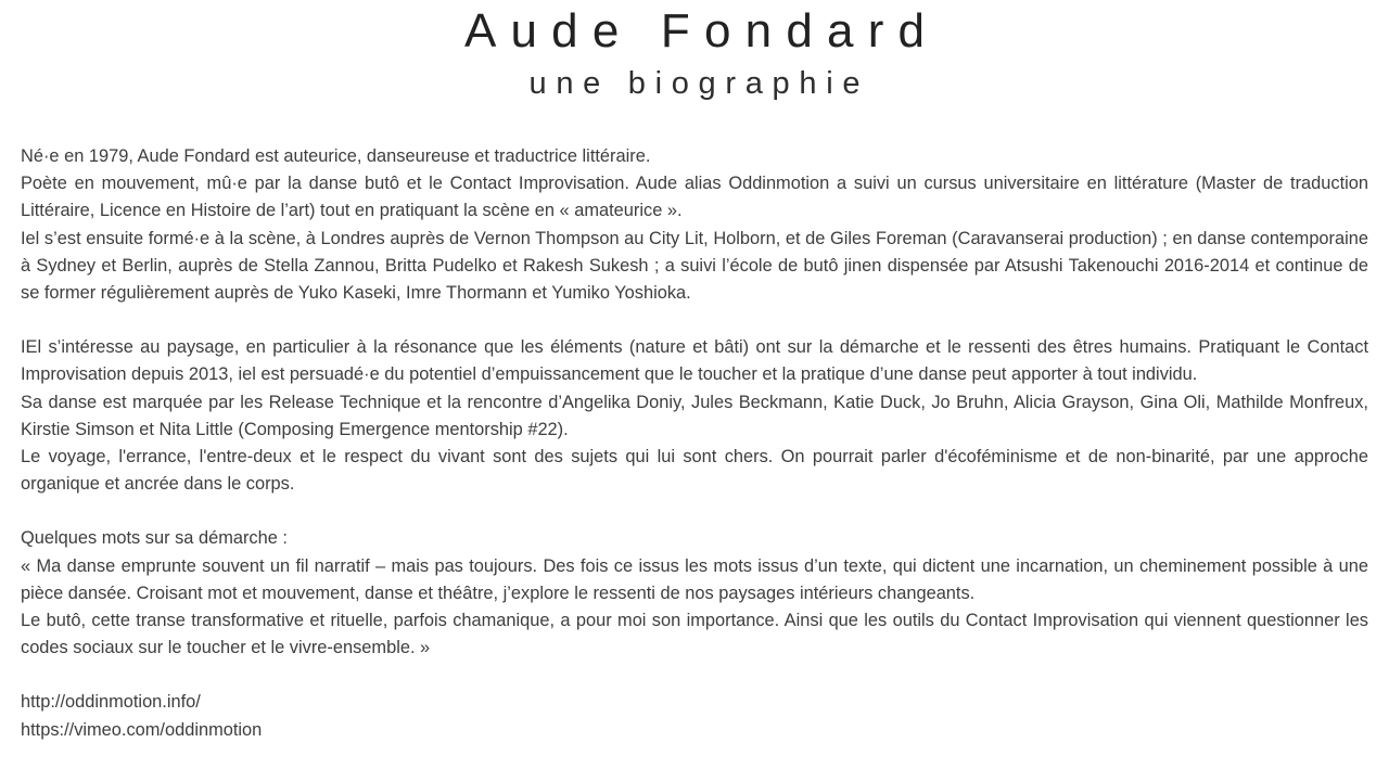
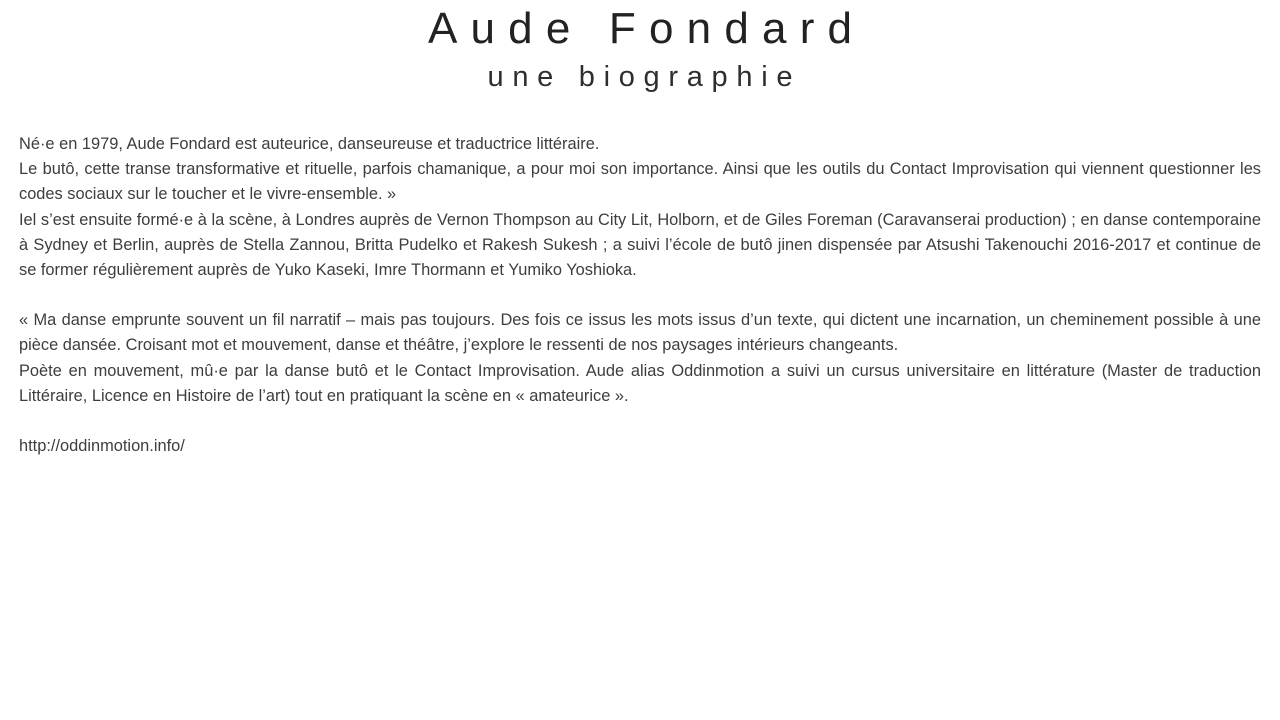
  Aude Fondard
  une biographie
  Né·e en 1979, Aude Fondard est auteurice, danseureuse et traductrice littéraire.
- Poète en mouvement, mû·e par la danse butô et le Contact Improvisation. Aude alias Oddinmotion a suivi un cursus universitaire en littérature (Master de traduction Littéraire, Licence en Histoire de l’art) tout en pratiquant la scène en « amateurice ».
+ Le butô, cette transe transformative et rituelle, parfois chamanique, a pour moi son importance. Ainsi que les outils du Contact Improvisation qui viennent questionner les codes sociaux sur le toucher et le vivre-ensemble. »
- Iel s’est ensuite formé·e à la scène, à Londres auprès de Vernon Thompson au City Lit, Holborn, et de Giles Foreman (Caravanserai production) ; en danse contemporaine à Sydney et Berlin, auprès de Stella Zannou, Britta Pudelko et Rakesh Sukesh ; a suivi l’école de butô jinen dispensée par Atsushi Takenouchi 2016-2014 et continue de se former régulièrement auprès de Yuko Kaseki, Imre Thormann et Yumiko Yoshioka.
+ Iel s’est ensuite formé·e à la scène, à Londres auprès de Vernon Thompson au City Lit, Holborn, et de Giles Foreman (Caravanserai production) ; en danse contemporaine à Sydney et Berlin, auprès de Stella Zannou, Britta Pudelko et Rakesh Sukesh ; a suivi l’école de butô jinen dispensée par Atsushi Takenouchi 2016-2017 et continue de se former régulièrement auprès de Yuko Kaseki, Imre Thormann et Yumiko Yoshioka.
- IEl s’intéresse au paysage, en particulier à la résonance que les éléments (nature et bâti) ont sur la démarche et le ressenti des êtres humains. Pratiquant le Contact Improvisation depuis 2013, iel est persuadé·e du potentiel d’empuissancement que le toucher et la pratique d’une danse peut apporter à tout individu.
- Sa danse est marquée par les Release Technique et la rencontre d’Angelika Doniy, Jules Beckmann, Katie Duck, Jo Bruhn, Alicia Grayson, Gina Oli, Mathilde Monfreux, Kirstie Simson et Nita Little (Composing Emergence mentorship #22).
- Le voyage, l'errance, l'entre-deux et le respect du vivant sont des sujets qui lui sont chers. On pourrait parler d'écoféminisme et de non-binarité, par une approche organique et ancrée dans le corps.
- Quelques mots sur sa démarche :
  « Ma danse emprunte souvent un fil narratif – mais pas toujours. Des fois ce issus les mots issus d’un texte, qui dictent une incarnation, un cheminement possible à une pièce dansée. Croisant mot et mouvement, danse et théâtre, j’explore le ressenti de nos paysages intérieurs changeants.
- Le butô, cette transe transformative et rituelle, parfois chamanique, a pour moi son importance. Ainsi que les outils du Contact Improvisation qui viennent questionner les codes sociaux sur le toucher et le vivre-ensemble. »
+ Poète en mouvement, mû·e par la danse butô et le Contact Improvisation. Aude alias Oddinmotion a suivi un cursus universitaire en littérature (Master de traduction Littéraire, Licence en Histoire de l’art) tout en pratiquant la scène en « amateurice ».
  http://oddinmotion.info/
- https://vimeo.com/oddinmotion
